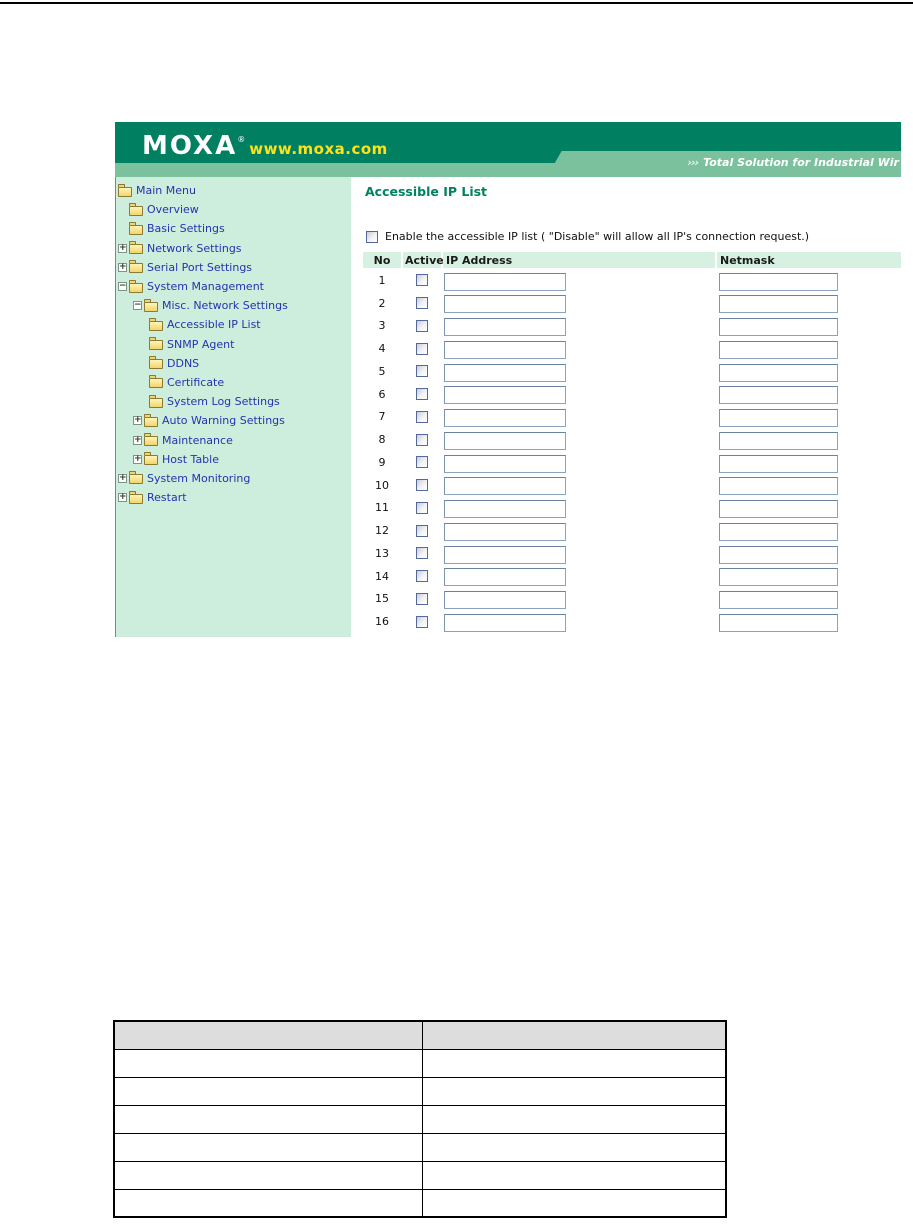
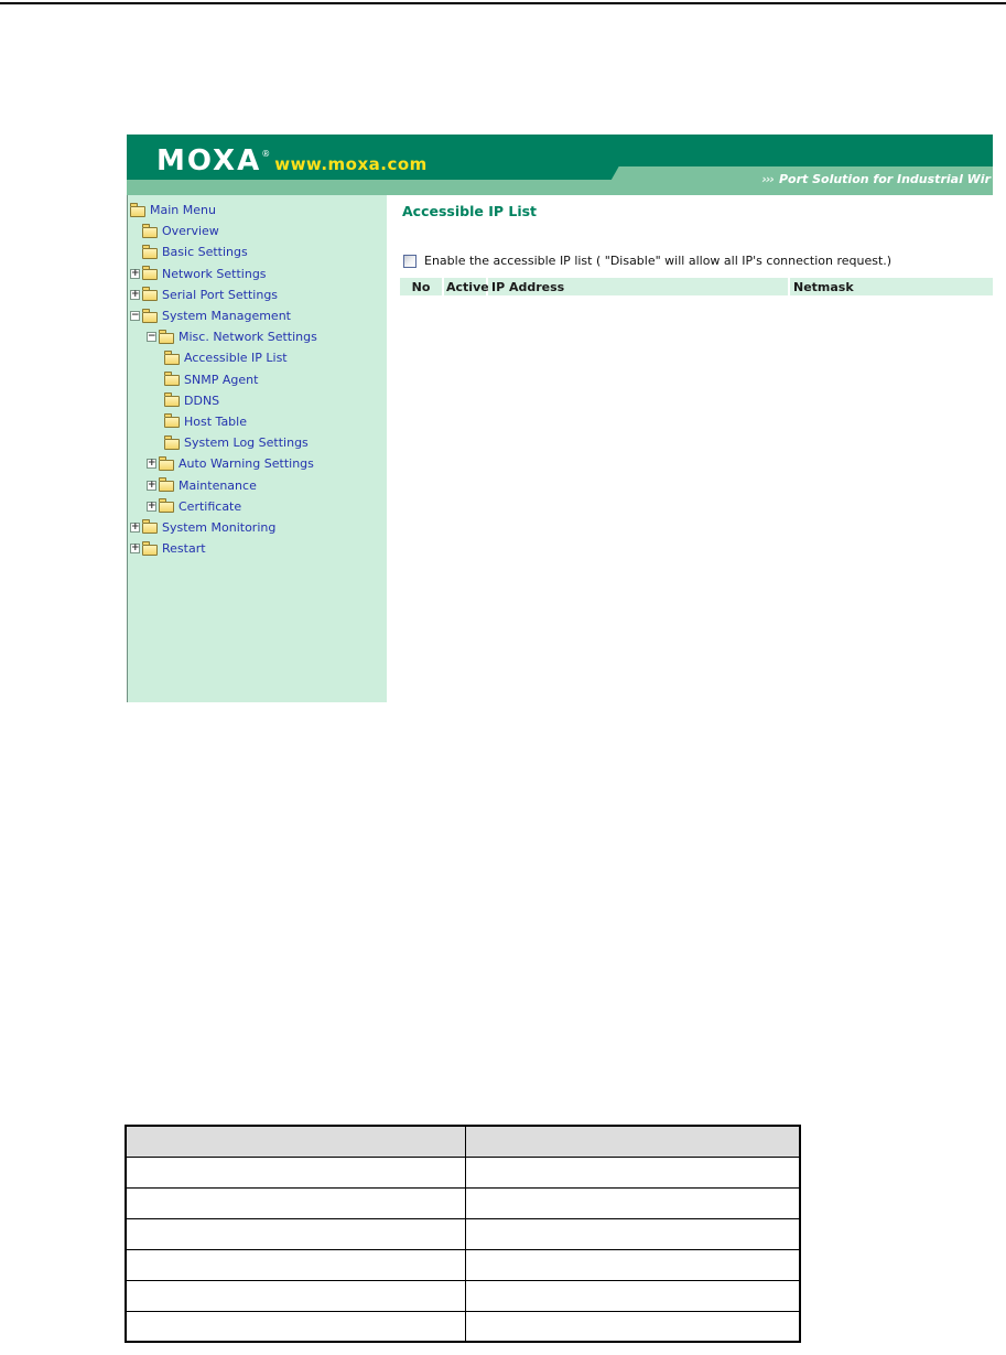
  MOXA
  ®
  www.moxa.com
- ››› Total Solution for Industrial Wir
+ ››› Port Solution for Industrial Wir
  Main Menu
  Overview
  Basic Settings
  +
  Network Settings
  +
  Serial Port Settings
  −
  System Management
  −
  Misc. Network Settings
  Accessible IP List
  SNMP Agent
  DDNS
- Certificate
+ Host Table
  System Log Settings
  +
  Auto Warning Settings
  +
  Maintenance
  +
- Host Table
+ Certificate
  +
  System Monitoring
  +
  Restart
  Accessible IP List
  Enable the accessible IP list ( "Disable" will allow all IP's connection request.)
  No
  Active
  IP Address
  Netmask
- 1
- 2
- 3
- 4
- 5
- 6
- 7
- 8
- 9
- 10
- 11
- 12
- 13
- 14
- 15
- 16
